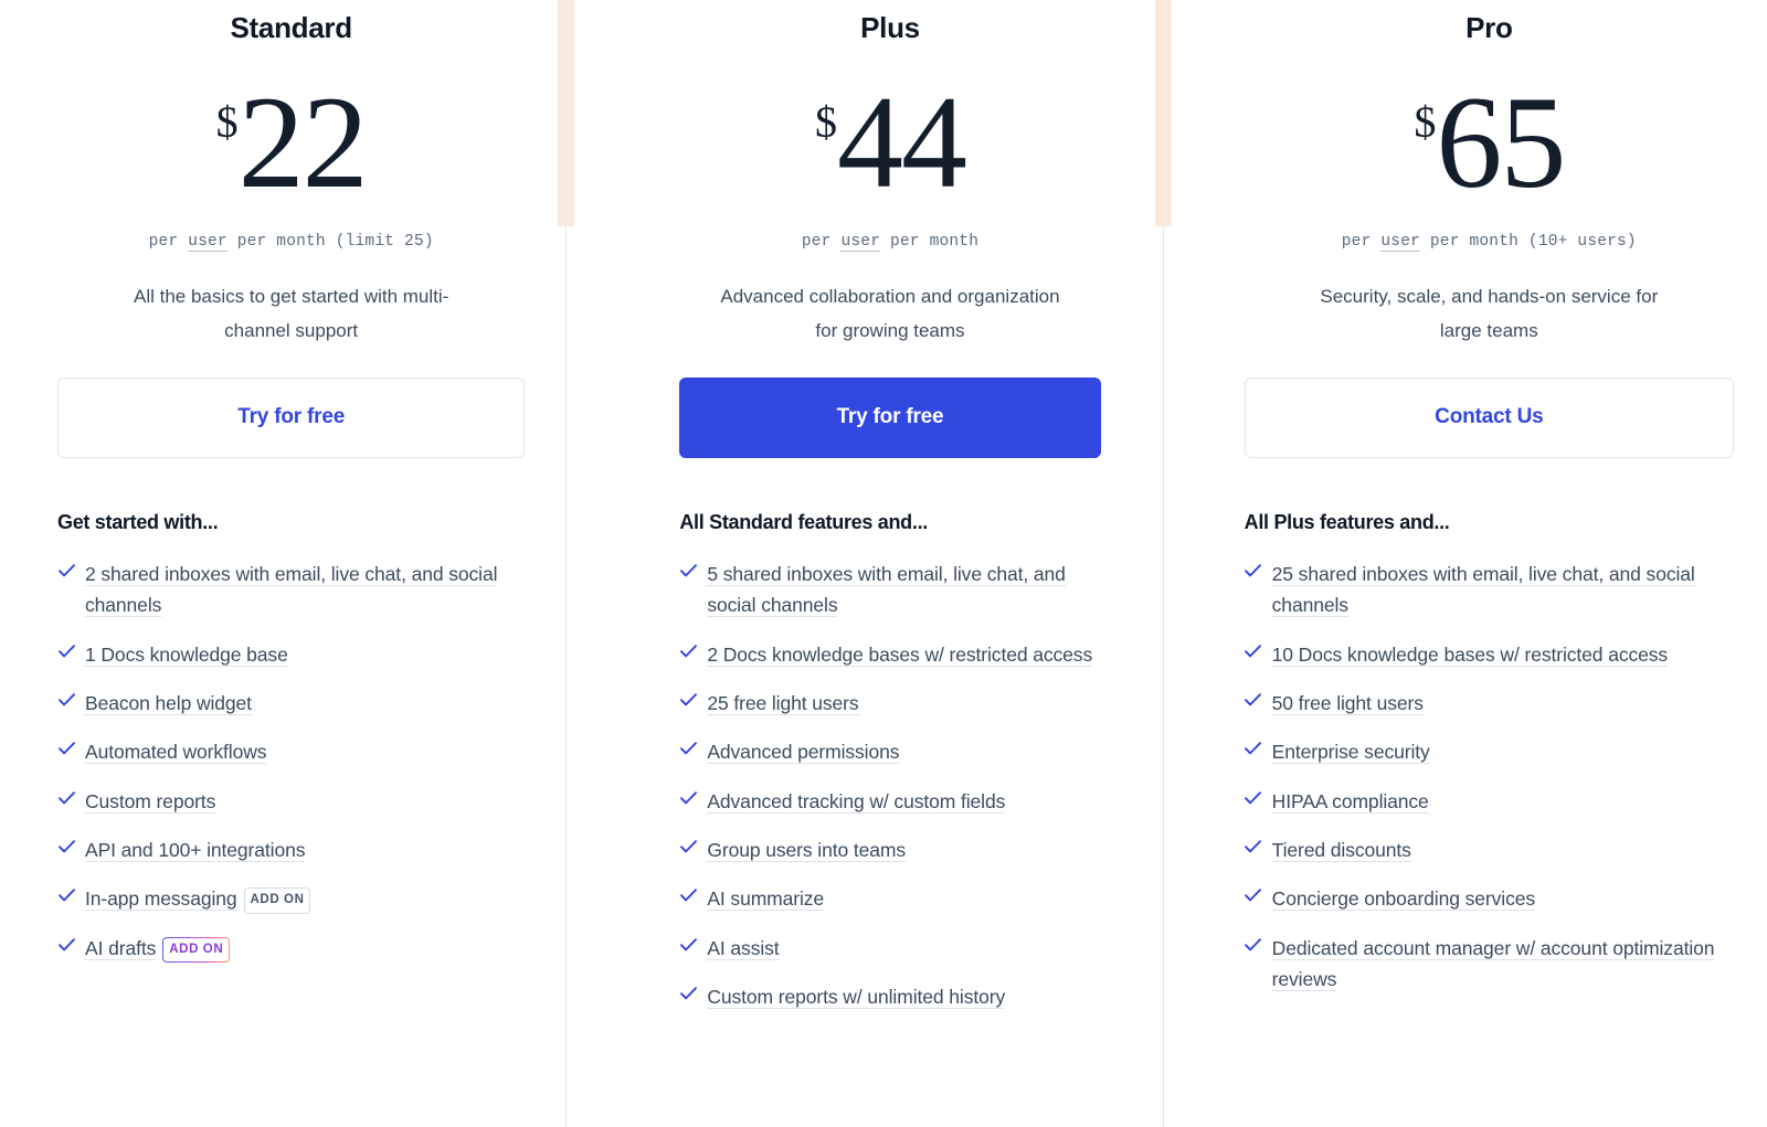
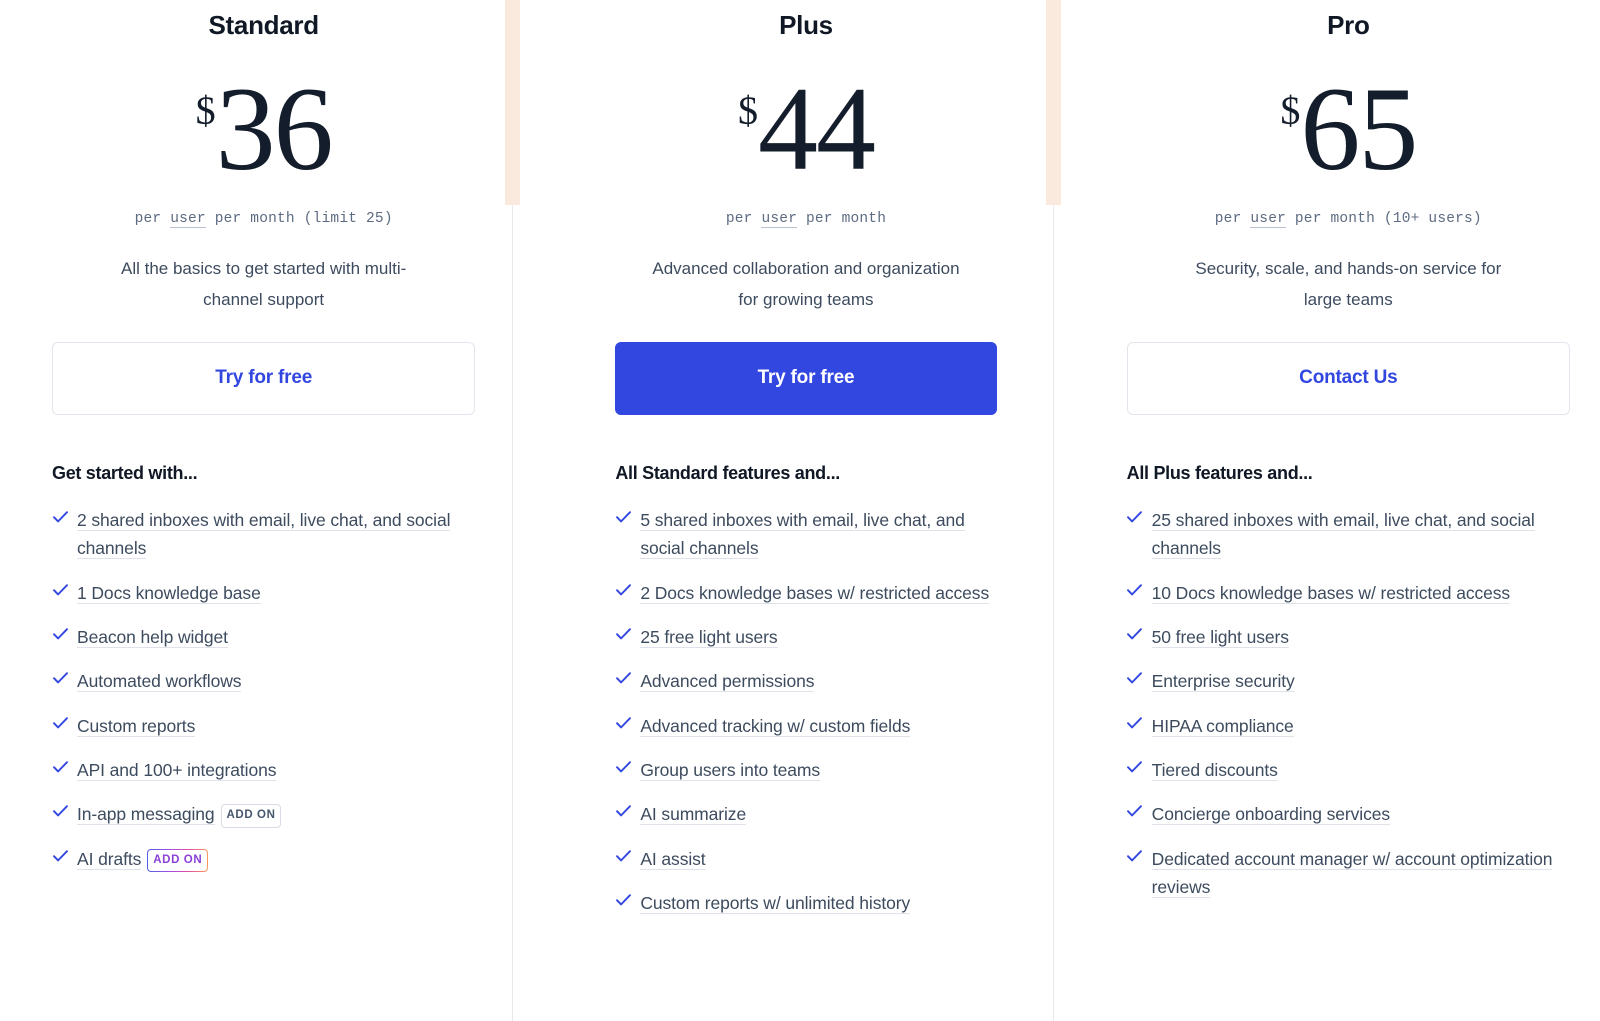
  Standard
  $
- 22
+ 36
  per user per month (limit 25)
  All the basics to get started with multi-channel support
  Try for free
  Get started with...
  2 shared inboxes with email, live chat, and social channels
  1 Docs knowledge base
  Beacon help widget
  Automated workflows
  Custom reports
  API and 100+ integrations
  In-app messaging ADD ON
  AI drafts ADD ON
  Plus
  $
  44
  per user per month
  Advanced collaboration and organization for growing teams
  Try for free
  All Standard features and...
  5 shared inboxes with email, live chat, and social channels
  2 Docs knowledge bases w/ restricted access
  25 free light users
  Advanced permissions
  Advanced tracking w/ custom fields
  Group users into teams
  AI summarize
  AI assist
  Custom reports w/ unlimited history
  Pro
  $
  65
  per user per month (10+ users)
  Security, scale, and hands-on service for large teams
  Contact Us
  All Plus features and...
  25 shared inboxes with email, live chat, and social channels
  10 Docs knowledge bases w/ restricted access
  50 free light users
  Enterprise security
  HIPAA compliance
  Tiered discounts
  Concierge onboarding services
  Dedicated account manager w/ account optimization reviews
